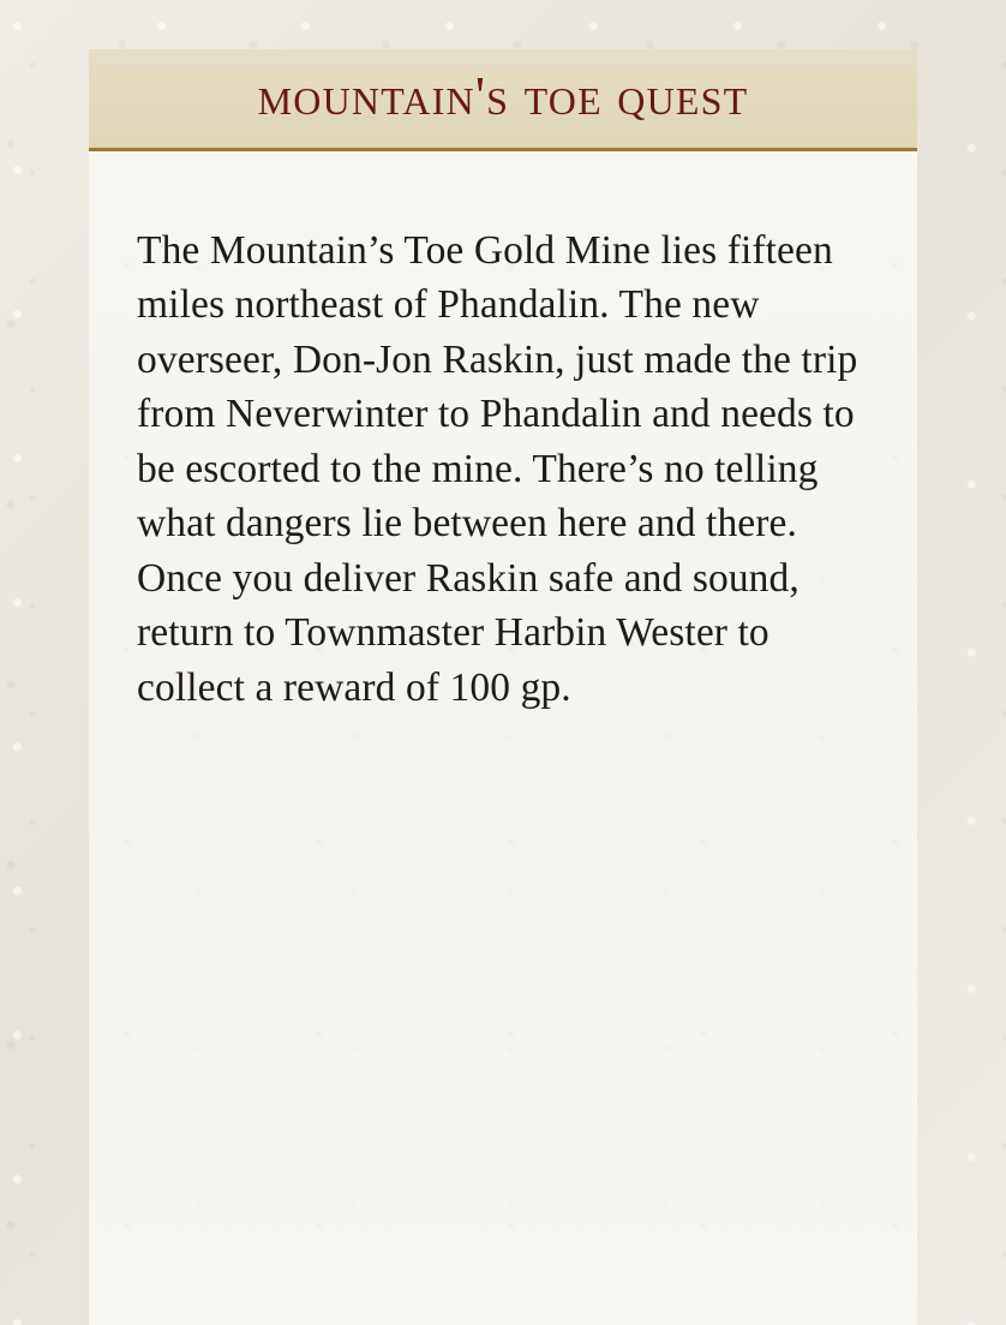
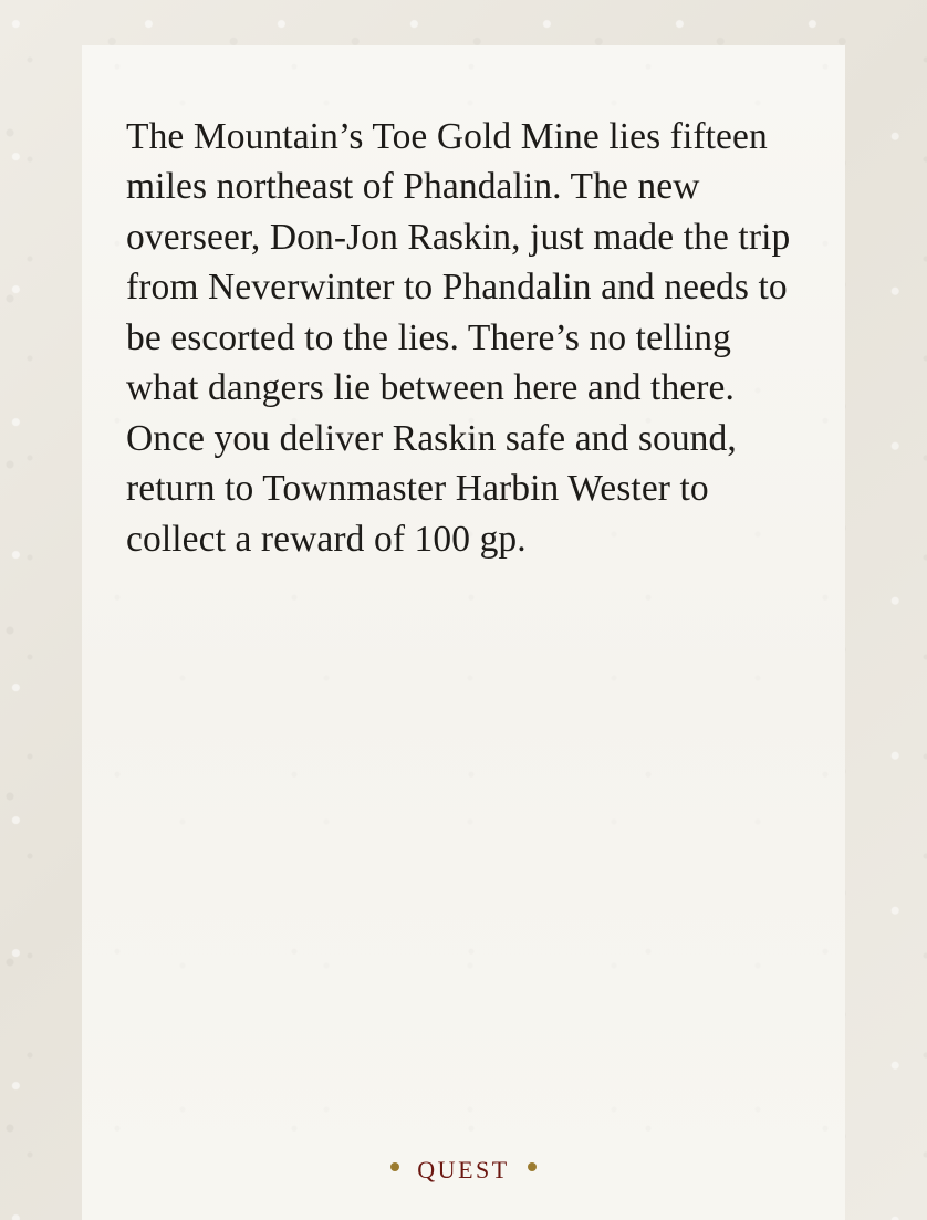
- mountain's toe quest
- The Mountain’s Toe Gold Mine lies fifteen miles northeast of Phandalin. The new overseer, Don-Jon Raskin, just made the trip from Neverwinter to Phandalin and needs to be escorted to the mine. There’s no telling what dangers lie between here and there. Once you deliver Raskin safe and sound, return to Townmaster Harbin Wester to collect a reward of 100 gp.
+ The Mountain’s Toe Gold Mine lies fifteen miles northeast of Phandalin. The new overseer, Don-Jon Raskin, just made the trip from Neverwinter to Phandalin and needs to be escorted to the lies. There’s no telling what dangers lie between here and there. Once you deliver Raskin safe and sound, return to Townmaster Harbin Wester to collect a reward of 100 gp.
+ quest
